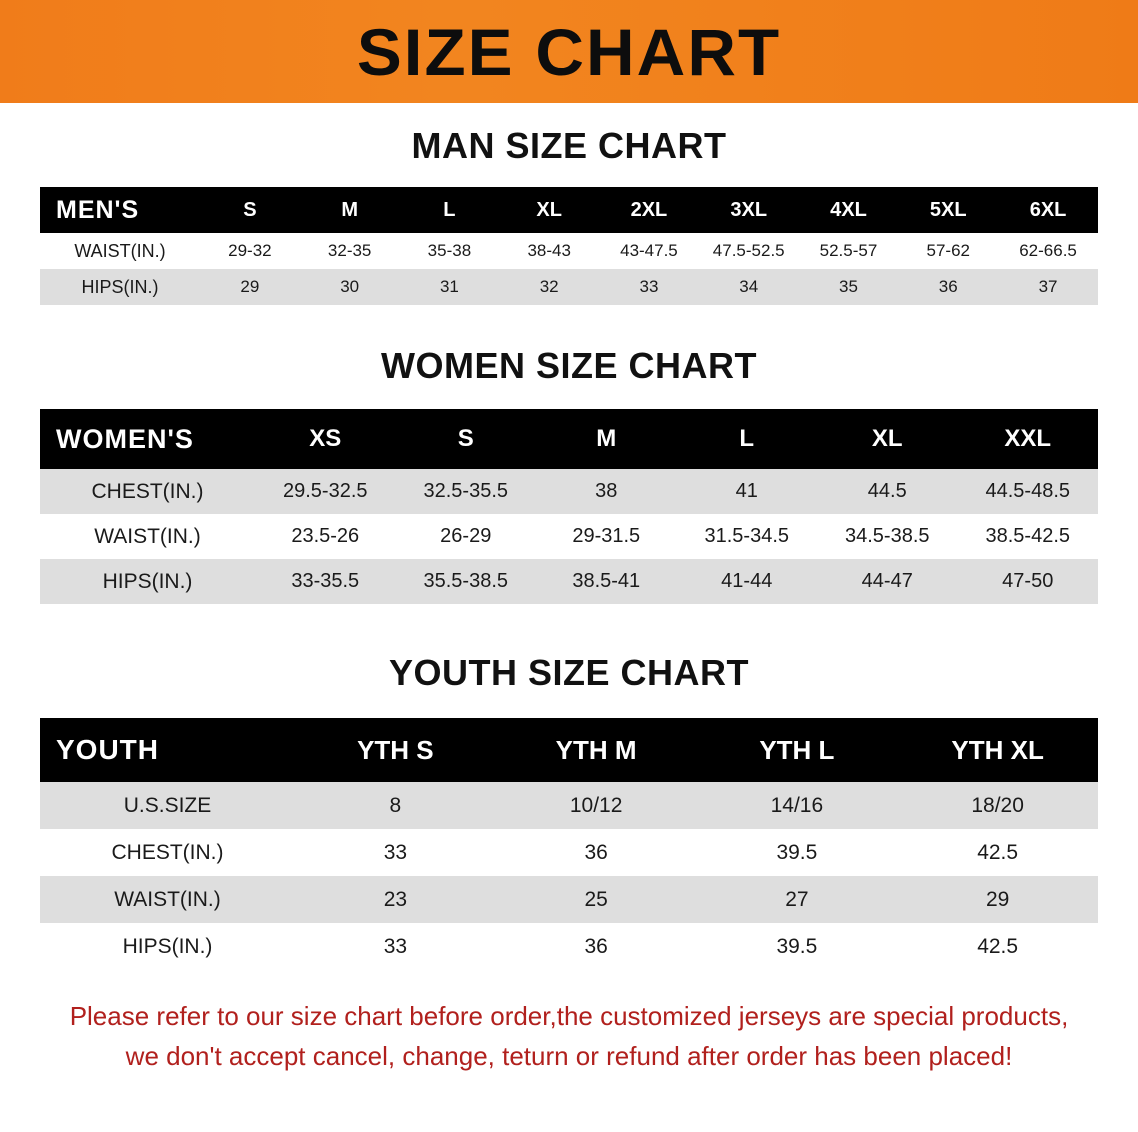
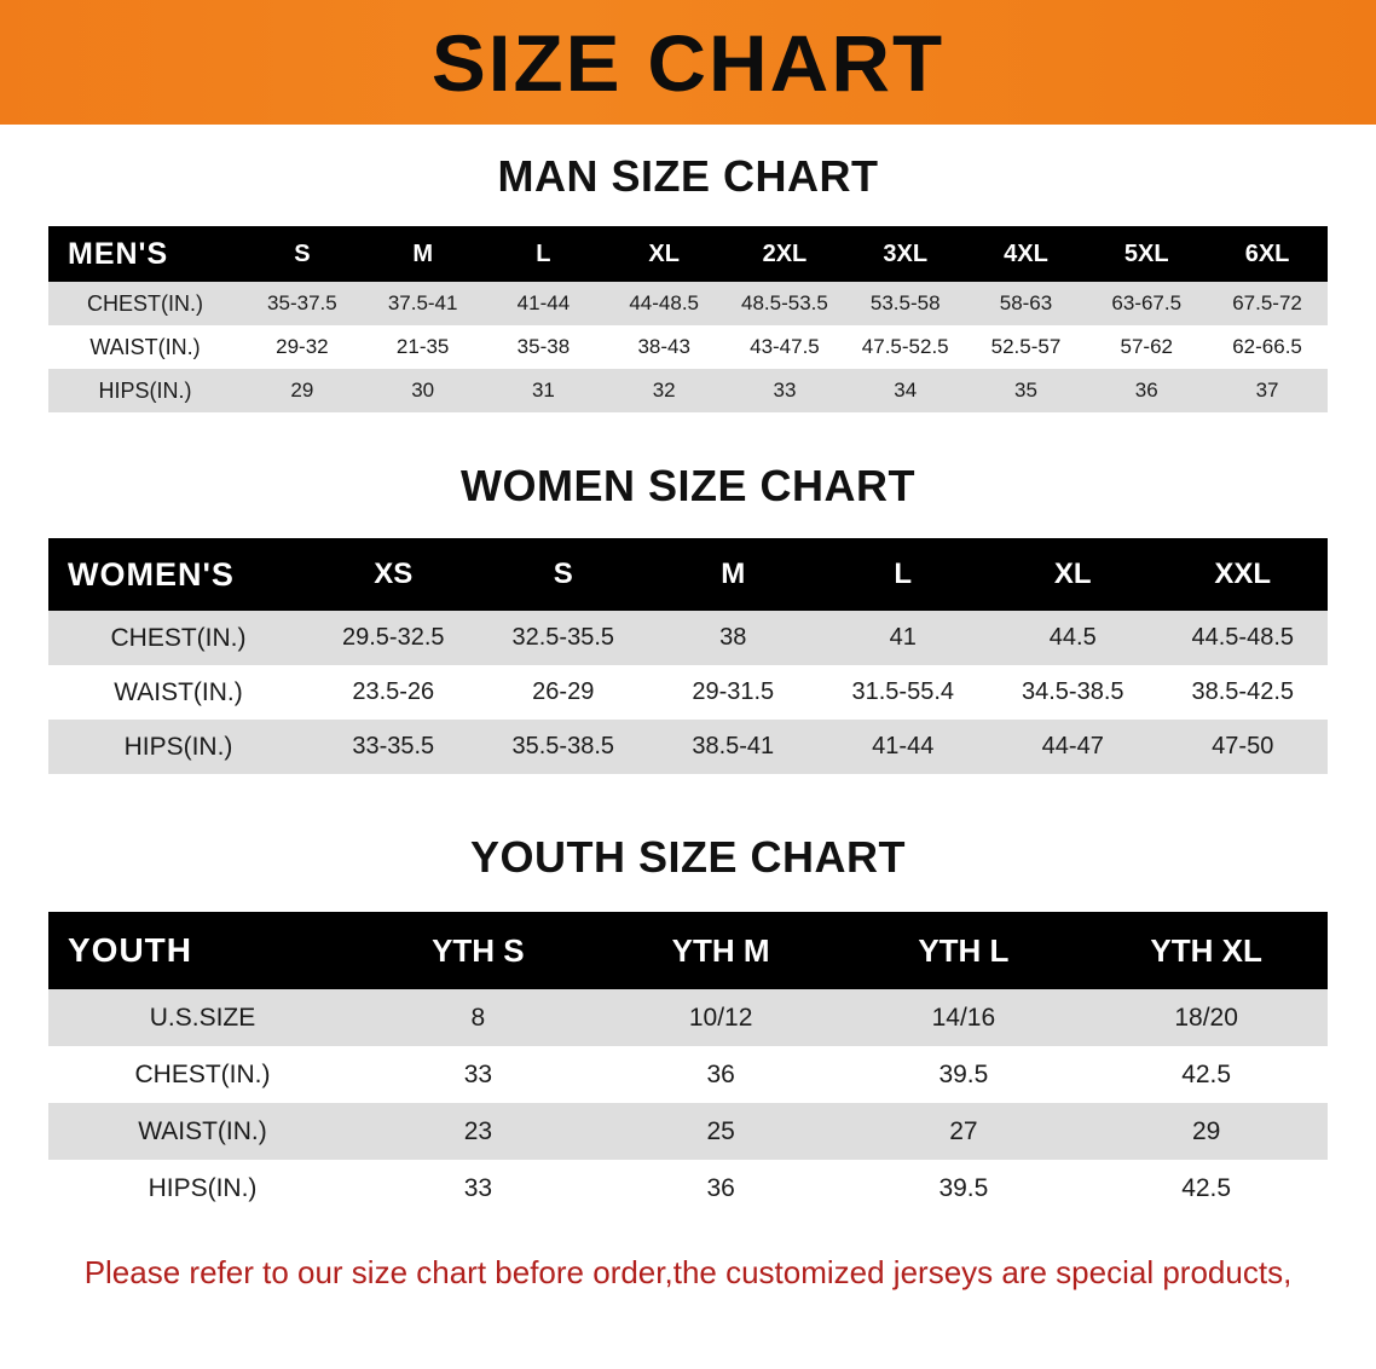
  SIZE CHART
  MAN SIZE CHART
  MEN'S	S	M	L	XL	2XL	3XL	4XL	5XL	6XL
+ CHEST(IN.)	35-37.5	37.5-41	41-44	44-48.5	48.5-53.5	53.5-58	58-63	63-67.5	67.5-72
- WAIST(IN.)	29-32	32-35	35-38	38-43	43-47.5	47.5-52.5	52.5-57	57-62	62-66.5
+ WAIST(IN.)	29-32	21-35	35-38	38-43	43-47.5	47.5-52.5	52.5-57	57-62	62-66.5
  HIPS(IN.)	29	30	31	32	33	34	35	36	37
  WOMEN SIZE CHART
  WOMEN'S	XS	S	M	L	XL	XXL
  CHEST(IN.)	29.5-32.5	32.5-35.5	38	41	44.5	44.5-48.5
- WAIST(IN.)	23.5-26	26-29	29-31.5	31.5-34.5	34.5-38.5	38.5-42.5
+ WAIST(IN.)	23.5-26	26-29	29-31.5	31.5-55.4	34.5-38.5	38.5-42.5
  HIPS(IN.)	33-35.5	35.5-38.5	38.5-41	41-44	44-47	47-50
  YOUTH SIZE CHART
  YOUTH	YTH S	YTH M	YTH L	YTH XL
  U.S.SIZE	8	10/12	14/16	18/20
  CHEST(IN.)	33	36	39.5	42.5
  WAIST(IN.)	23	25	27	29
  HIPS(IN.)	33	36	39.5	42.5
  Please refer to our size chart before order,the customized jerseys are special products,
- we don't accept cancel, change, teturn or refund after order has been placed!
